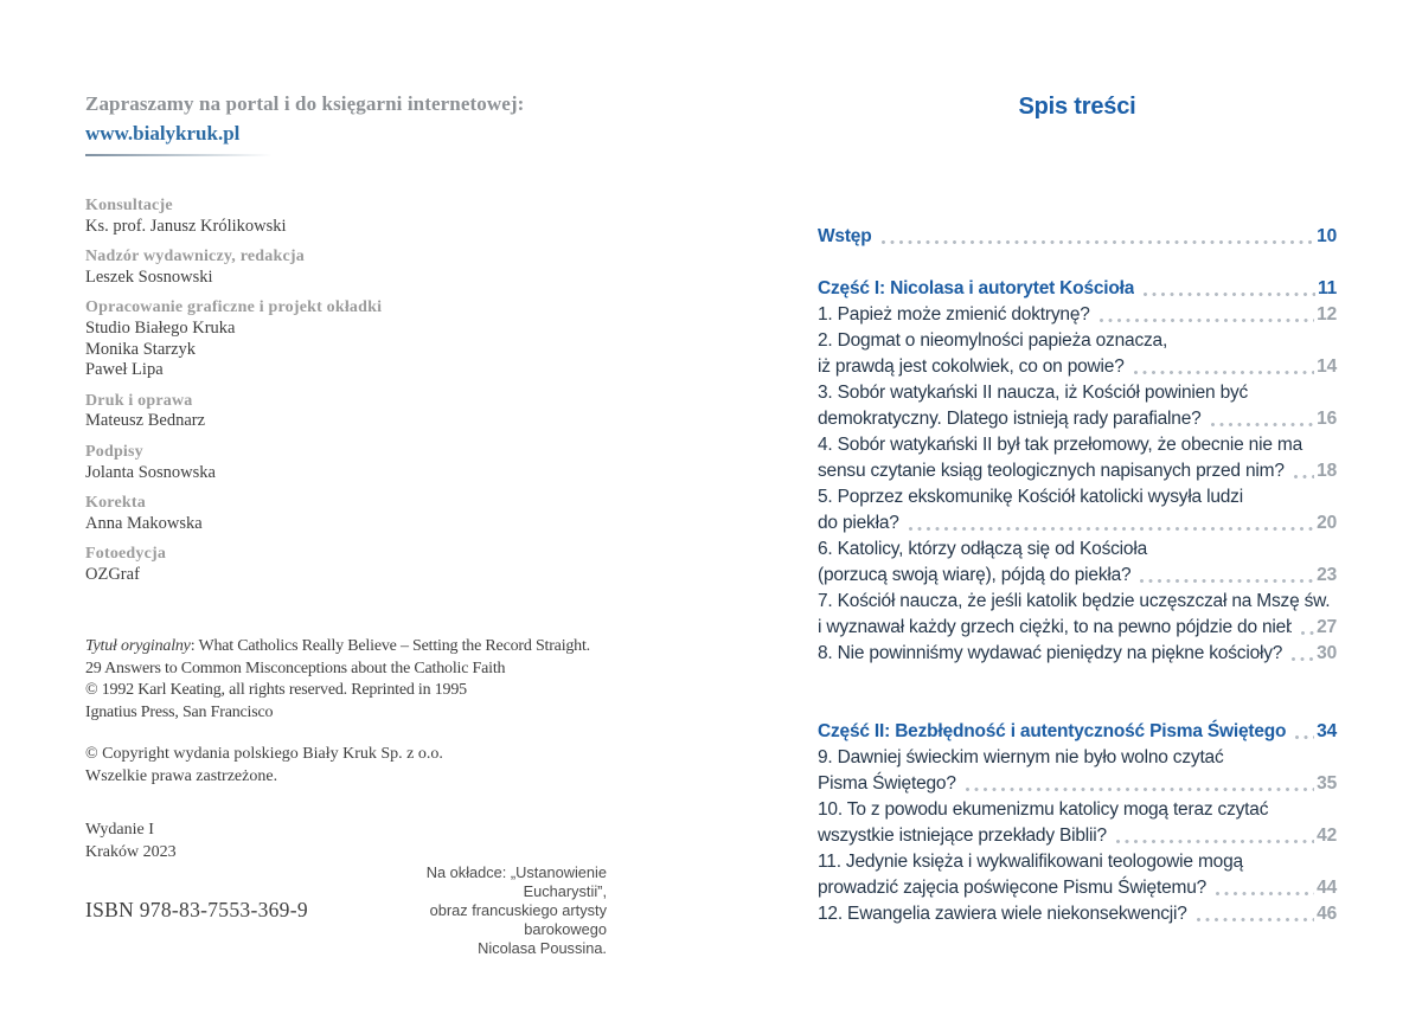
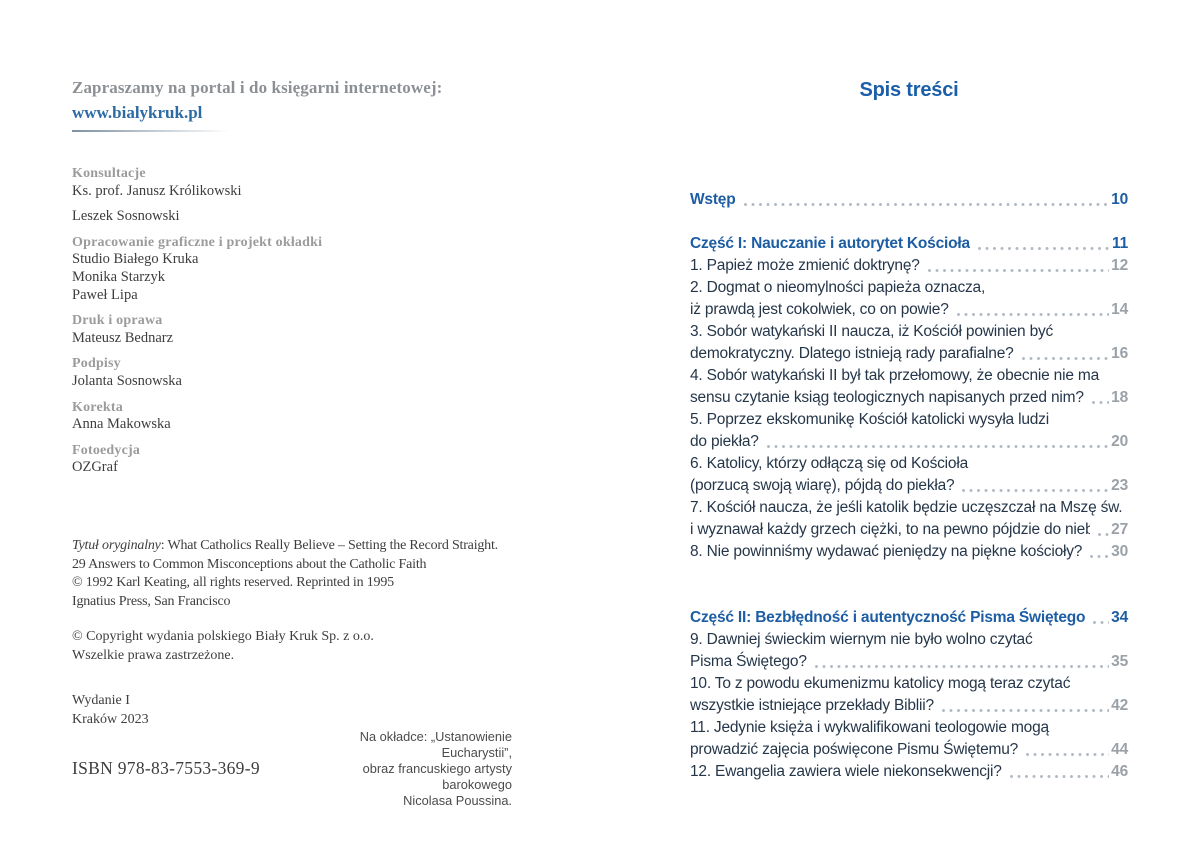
  Zapraszamy na portal i do księgarni internetowej:
  www.bialykruk.pl
  Konsultacje
  Ks. prof. Janusz Królikowski
- Nadzór wydawniczy, redakcja
  Leszek Sosnowski
  Opracowanie graficzne i projekt okładki
  Studio Białego Kruka
  Monika Starzyk
  Paweł Lipa
  Druk i oprawa
  Mateusz Bednarz
  Podpisy
  Jolanta Sosnowska
  Korekta
  Anna Makowska
  Fotoedycja
  OZGraf
  Tytuł oryginalny: What Catholics Really Believe – Setting the Record Straight.
  29 Answers to Common Misconceptions about the Catholic Faith
  © 1992 Karl Keating, all rights reserved. Reprinted in 1995
  Ignatius Press, San Francisco
  © Copyright wydania polskiego Biały Kruk Sp. z o.o.
  Wszelkie prawa zastrzeżone.
  Wydanie I
  Kraków 2023
  ISBN 978-83-7553-369-9
  Na okładce: „Ustanowienie Eucharystii”,
  obraz francuskiego artysty barokowego
  Nicolasa Poussina.
  Spis treści
  Wstęp
  10
- Część I: Nicolasa i autorytet Kościoła
+ Część I: Nauczanie i autorytet Kościoła
  11
  1. Papież może zmienić doktrynę?
  12
  2. Dogmat o nieomylności papieża oznacza,
  iż prawdą jest cokolwiek, co on powie?
  14
  3. Sobór watykański II naucza, iż Kościół powinien być
  demokratyczny. Dlatego istnieją rady parafialne?
  16
  4. Sobór watykański II był tak przełomowy, że obecnie nie ma
  sensu czytanie ksiąg teologicznych napisanych przed nim?
  18
  5. Poprzez ekskomunikę Kościół katolicki wysyła ludzi
  do piekła?
  20
  6. Katolicy, którzy odłączą się od Kościoła
  (porzucą swoją wiarę), pójdą do piekła?
  23
  7. Kościół naucza, że jeśli katolik będzie uczęszczał na Mszę św.
  i wyznawał każdy grzech ciężki, to na pewno pójdzie do nieb
  27
  8. Nie powinniśmy wydawać pieniędzy na piękne kościoły?
  30
  Część II: Bezbłędność i autentyczność Pisma Świętego
  34
  9. Dawniej świeckim wiernym nie było wolno czytać
  Pisma Świętego?
  35
  10. To z powodu ekumenizmu katolicy mogą teraz czytać
  wszystkie istniejące przekłady Biblii?
  42
  11. Jedynie księża i wykwalifikowani teologowie mogą
  prowadzić zajęcia poświęcone Pismu Świętemu?
  44
  12. Ewangelia zawiera wiele niekonsekwencji?
  46
